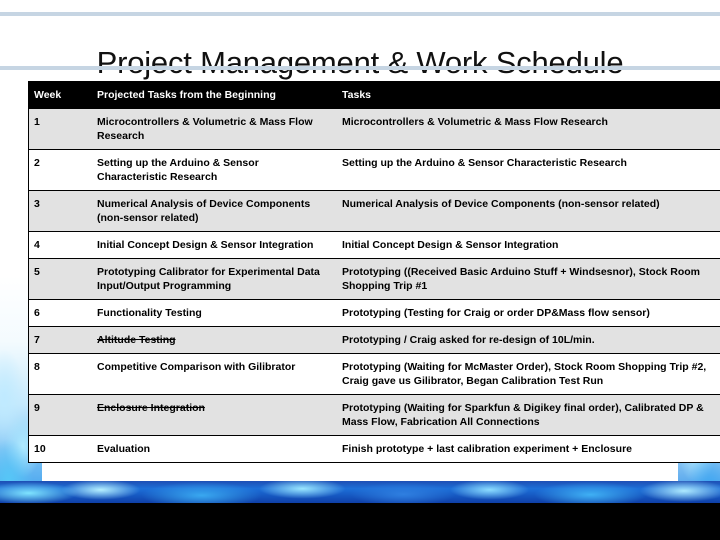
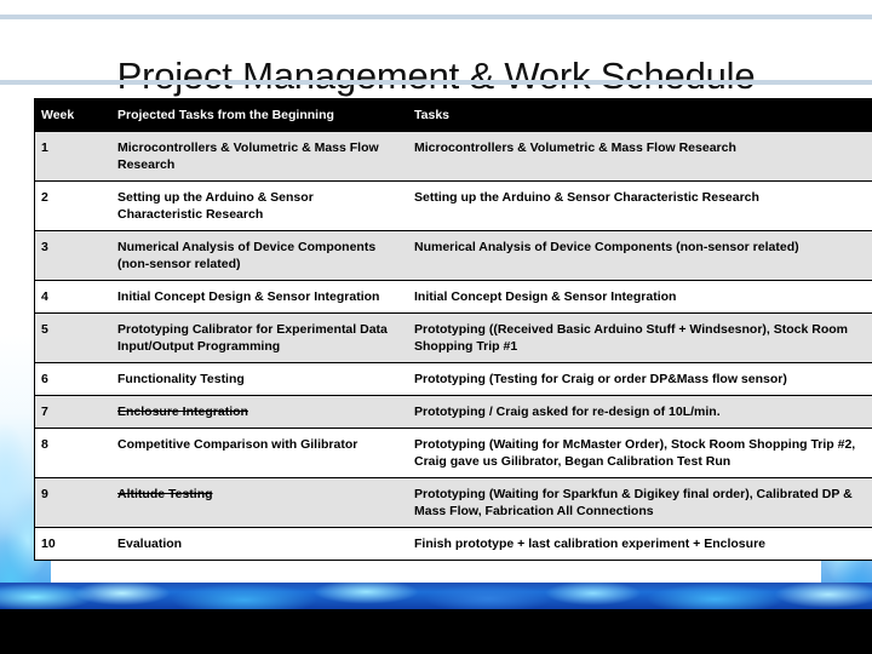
  Project Management & Work Schedule
  Week	Projected Tasks from the Beginning	Tasks
  1	Microcontrollers & Volumetric & Mass Flow Research	Microcontrollers & Volumetric & Mass Flow Research
  2	Setting up the Arduino & Sensor Characteristic Research	Setting up the Arduino & Sensor Characteristic Research
  3	Numerical Analysis of Device Components (non-sensor related)	Numerical Analysis of Device Components (non-sensor related)
  4	Initial Concept Design & Sensor Integration	Initial Concept Design & Sensor Integration
  5	Prototyping Calibrator for Experimental Data Input/Output Programming	Prototyping ((Received Basic Arduino Stuff + Windsesnor), Stock Room Shopping Trip #1
  6	Functionality Testing	Prototyping (Testing for Craig or order DP&Mass flow sensor)
- 7	Altitude Testing	Prototyping / Craig asked for re-design of 10L/min.
+ 7	Enclosure Integration	Prototyping / Craig asked for re-design of 10L/min.
  8	Competitive Comparison with Gilibrator	Prototyping (Waiting for McMaster Order), Stock Room Shopping Trip #2, Craig gave us Gilibrator, Began Calibration Test Run
- 9	Enclosure Integration	Prototyping (Waiting for Sparkfun & Digikey final order), Calibrated DP & Mass Flow, Fabrication All Connections
+ 9	Altitude Testing	Prototyping (Waiting for Sparkfun & Digikey final order), Calibrated DP & Mass Flow, Fabrication All Connections
  10	Evaluation	Finish prototype + last calibration experiment + Enclosure
